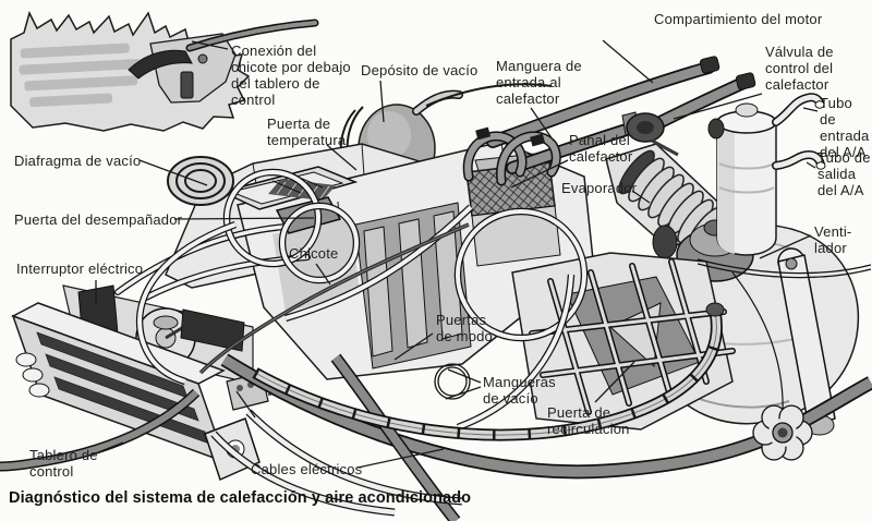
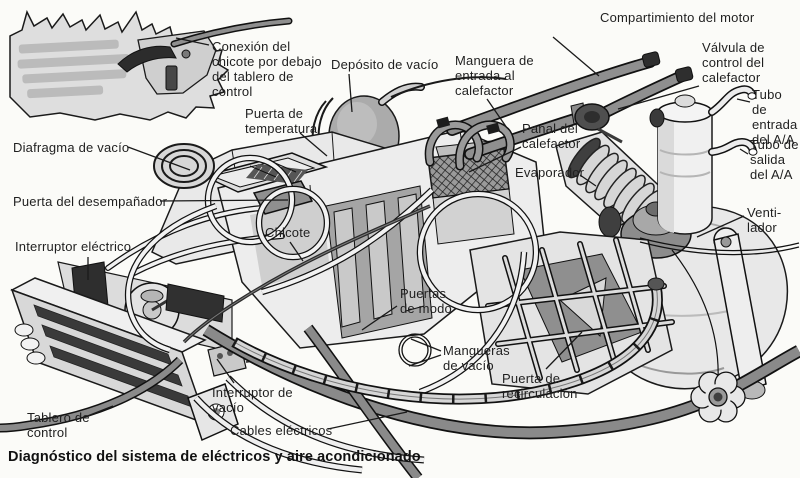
  Conexión del
  chicote por debajo
  del tablero de
  control
  Depósito de vacío
  Compartimiento del motor
  Manguera de
  entrada al
  calefactor
  Válvula de
  control del
  calefactor
  Tubo de
  entrada
  del A/A
  Tubo de
  salida
  del A/A
  Puerta de
  temperatura
  Panal del
  calefactor
  Evaporador
  Diafragma de vacío
  Puerta del desempañador
  Chicote
  Venti-
  lador
  Interruptor eléctrico
  Puertas
  de modo
  Mangueras
  de vacío
  Puerta de
  recirculación
+ Interruptor de
+ vacío
  Tablero de
  control
  Cables eléctricos
- Diagnóstico del sistema de calefacción y aire acondicionado
+ Diagnóstico del sistema de eléctricos y aire acondicionado
